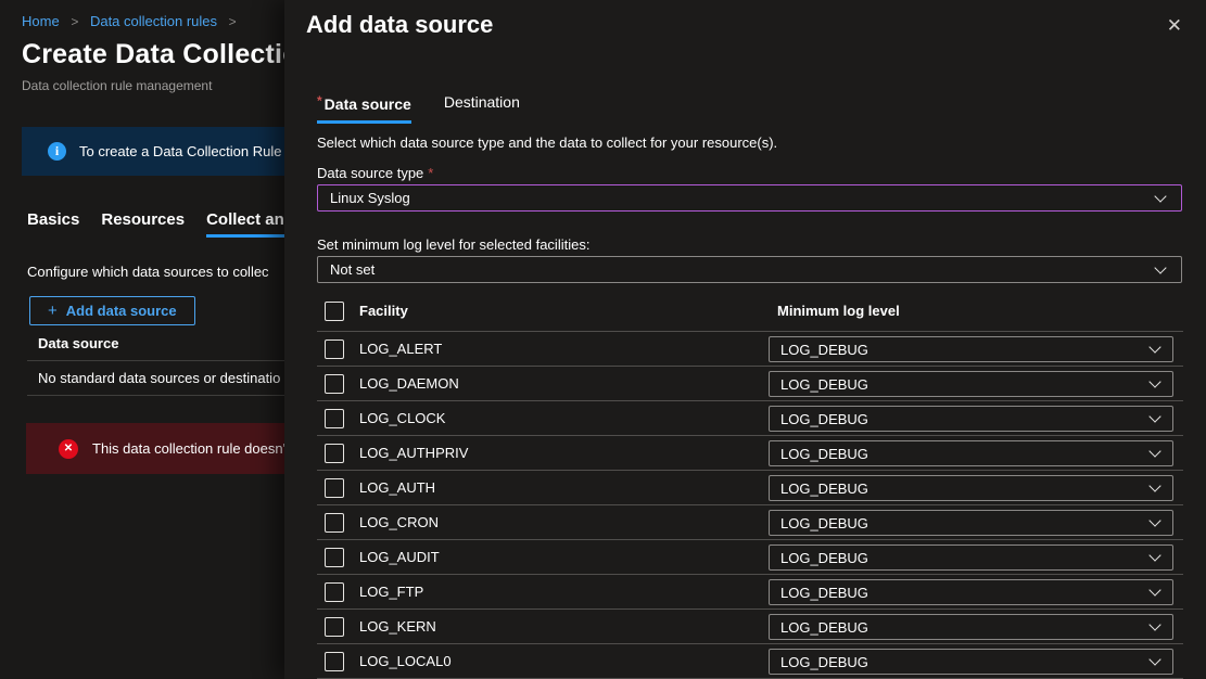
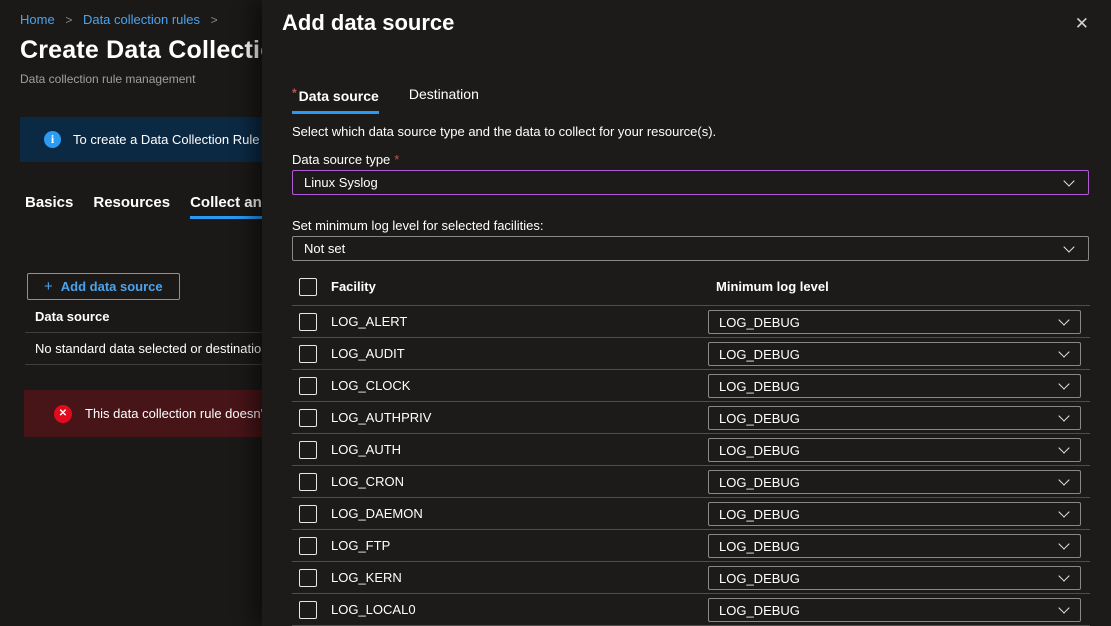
  Home > Data collection rules >
  Create Data Collecti
  Data collection rule management
  i
  To create a Data Collection Rule
  Basics
  Resources
- Configure which data sources to collec
  +
  Add data source
  Data source
- No standard data sources or destinatio
+ No standard data selected or destinatio
  ✕
  This data collection rule doesn
  Add data source
  ✕
  * Data source
  Destination
  Select which data source type and the data to collect for your resource(s).
  Data source type *
  Linux Syslog
  Set minimum log level for selected facilities:
  Not set
  Facility
  Minimum log level
  LOG_ALERT
  LOG_DEBUG
- LOG_DAEMON
+ LOG_AUDIT
  LOG_DEBUG
  LOG_CLOCK
  LOG_DEBUG
  LOG_AUTHPRIV
  LOG_DEBUG
  LOG_AUTH
  LOG_DEBUG
  LOG_CRON
  LOG_DEBUG
- LOG_AUDIT
+ LOG_DAEMON
  LOG_DEBUG
  LOG_FTP
  LOG_DEBUG
  LOG_KERN
  LOG_DEBUG
  LOG_LOCAL0
  LOG_DEBUG
